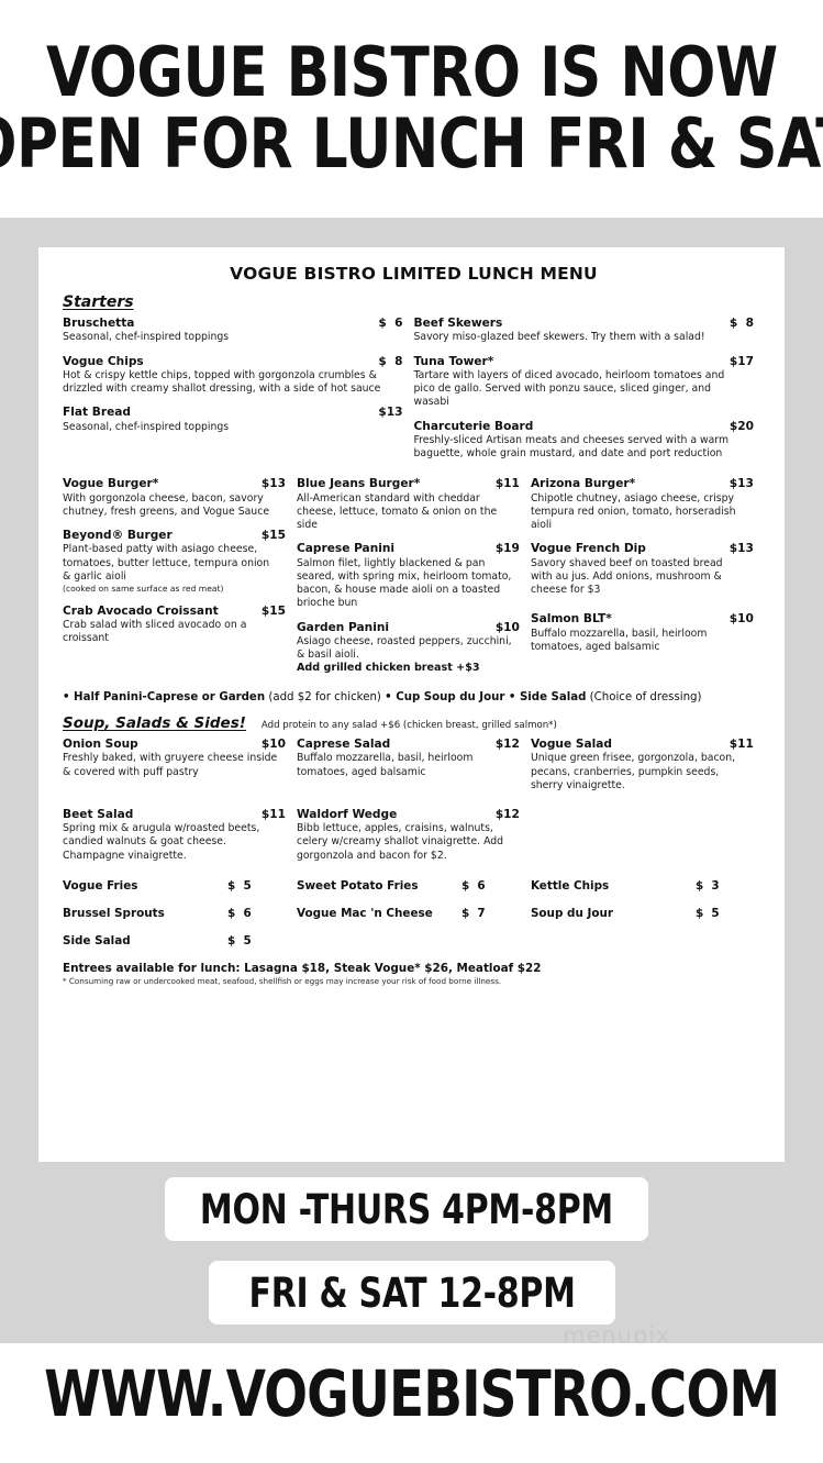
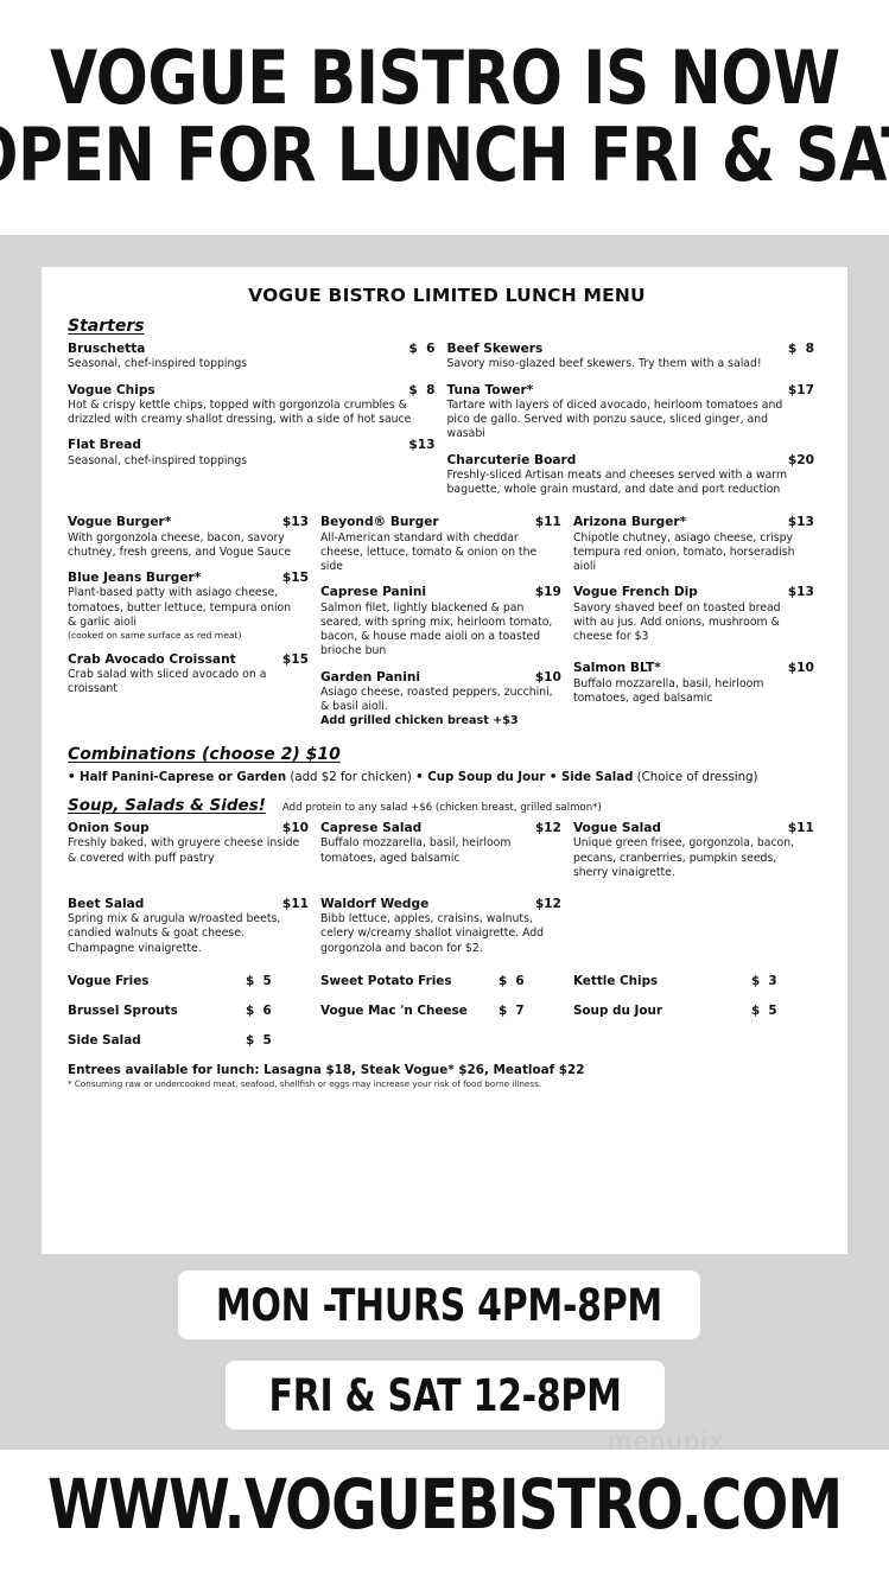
  VOGUE BISTRO IS NOW
  PEN FOR LUNCH FRI & SA
  VOGUE BISTRO LIMITED LUNCH MENU
  Starters
  Bruschetta
  $ 6
  Seasonal, chef-inspired toppings
  Vogue Chips
  $ 8
  Hot & crispy kettle chips, topped with gorgonzola crumbles & drizzled with creamy shallot dressing, with a side of hot sauce
  Flat Bread
  $13
  Seasonal, chef-inspired toppings
  Beef Skewers
  $ 8
  Savory miso-glazed beef skewers. Try them with a salad!
  Tuna Tower*
  $17
  Tartare with layers of diced avocado, heirloom tomatoes and pico de gallo. Served with ponzu sauce, sliced ginger, and wasabi
  Charcuterie Board
  $20
  Freshly-sliced Artisan meats and cheeses served with a warm baguette, whole grain mustard, and date and port reduction
  Vogue Burger*
  $13
  With gorgonzola cheese, bacon, savory chutney, fresh greens, and Vogue Sauce
- Beyond® Burger
+ Blue Jeans Burger*
  $15
  Plant-based patty with asiago cheese, tomatoes, butter lettuce, tempura onion & garlic aioli
  (cooked on same surface as red meat)
  Crab Avocado Croissant
  $15
  Crab salad with sliced avocado on a croissant
- Blue Jeans Burger*
+ Beyond® Burger
  $11
  All-American standard with cheddar cheese, lettuce, tomato & onion on the side
  Caprese Panini
  $19
  Salmon filet, lightly blackened & pan seared, with spring mix, heirloom tomato, bacon, & house made aioli on a toasted brioche bun
  Garden Panini
  $10
  Asiago cheese, roasted peppers, zucchini, & basil aioli.
  Add grilled chicken breast +$3
  Arizona Burger*
  $13
  Chipotle chutney, asiago cheese, crispy tempura red onion, tomato, horseradish aioli
  Vogue French Dip
  $13
  Savory shaved beef on toasted bread with au jus. Add onions, mushroom & cheese for $3
  Salmon BLT*
  $10
  Buffalo mozzarella, basil, heirloom tomatoes, aged balsamic
+ Combinations (choose 2) $10
  • Half Panini-Caprese or Garden (add $2 for chicken) • Cup Soup du Jour • Side Salad (Choice of dressing)
  Soup, Salads & Sides!
  Add protein to any salad +$6 (chicken breast, grilled salmon*)
  Onion Soup
  $10
  Freshly baked, with gruyere cheese inside & covered with puff pastry
  Beet Salad
  $11
  Spring mix & arugula w/roasted beets, candied walnuts & goat cheese. Champagne vinaigrette.
  Caprese Salad
  $12
  Buffalo mozzarella, basil, heirloom tomatoes, aged balsamic
  Waldorf Wedge
  $12
  Bibb lettuce, apples, craisins, walnuts, celery w/creamy shallot vinaigrette. Add gorgonzola and bacon for $2.
  Vogue Salad
  $11
  Unique green frisee, gorgonzola, bacon, pecans, cranberries, pumpkin seeds, sherry vinaigrette.
  Vogue Fries
  $ 5
  Sweet Potato Fries
  $ 6
  Kettle Chips
  $ 3
  Brussel Sprouts
  $ 6
  Vogue Mac 'n Cheese
  $ 7
  Soup du Jour
  $ 5
  Side Salad
  $ 5
  Entrees available for lunch: Lasagna $18, Steak Vogue* $26, Meatloaf $22
  * Consuming raw or undercooked meat, seafood, shellfish or eggs may increase your risk of food borne illness.
  menupix
  MON -THURS 4PM-8PM
  FRI & SAT 12-8PM
  WWW.VOGUEBISTRO.COM
